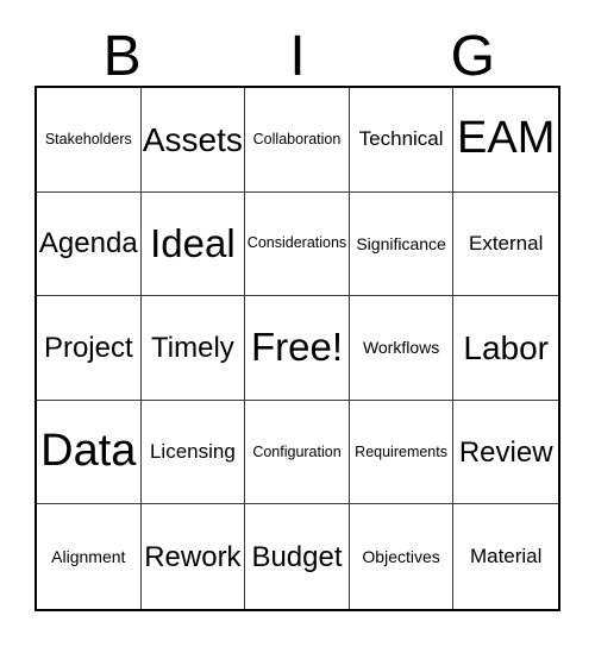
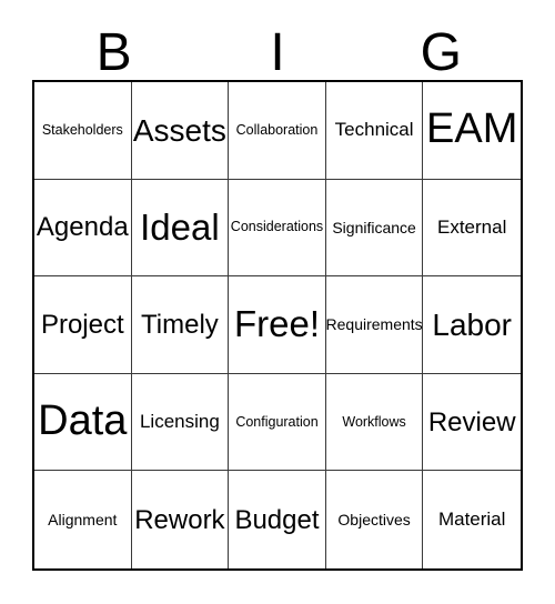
  B
  I
  G
  Stakeholders
  Assets
  Collaboration
  Technical
  EAM
  Agenda
  Ideal
  Considerations
  Significance
  External
  Project
  Timely
  Free!
- Workflows
+ Requirements
  Labor
  Data
  Licensing
  Configuration
- Requirements
+ Workflows
  Review
  Alignment
  Rework
  Budget
  Objectives
  Material
